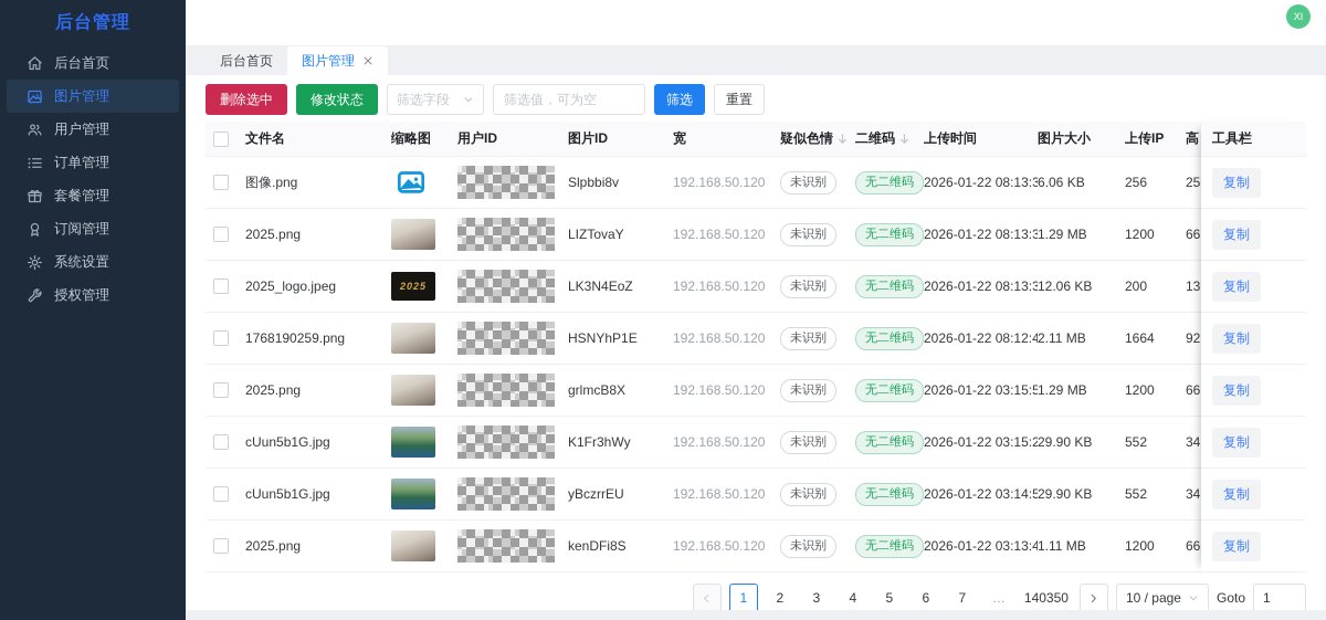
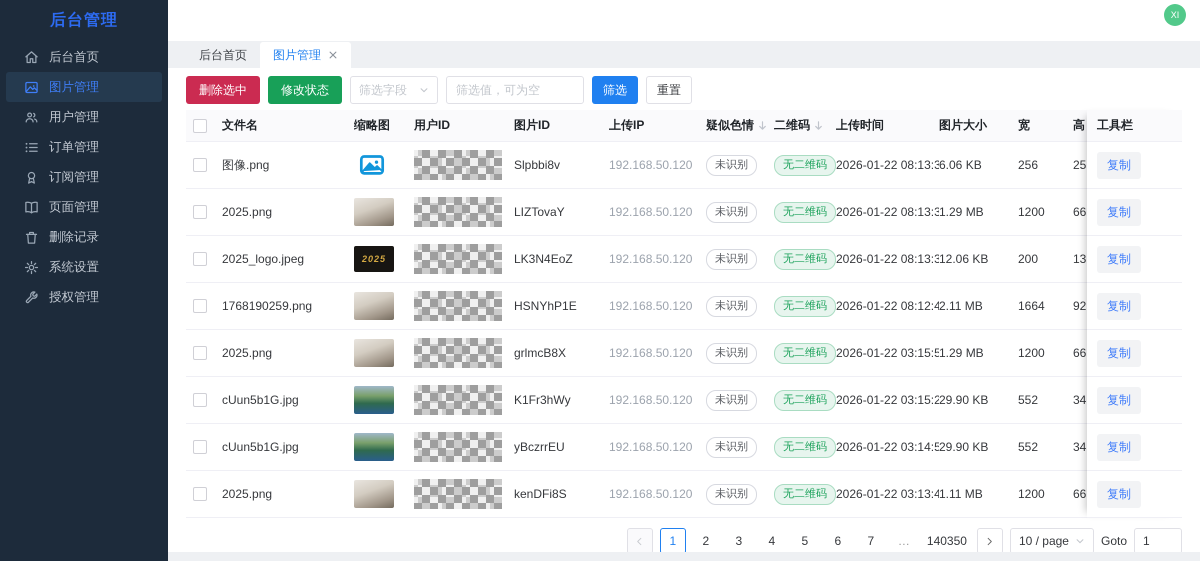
  后台管理
  后台首页
  图片管理
  用户管理
  订单管理
- 套餐管理
  订阅管理
+ 页面管理
+ 删除记录
  系统设置
  授权管理
  XI
  后台首页
  图片管理
  删除选中
  修改状态
  筛选字段
  筛选值，可为空
  筛选
  重置
  文件名
  缩略图
  用户ID
  图片ID
- 宽
+ 上传IP
  疑似色情
  二维码
  上传时间
  图片大小
- 上传IP
+ 宽
  高
  图像.png
  Slpbbi8v
  192.168.50.120
  未识别
  无二维码
  2026-01-22 08:13:3
  6.06 KB
  256
  25
  2025.png
  LIZTovaY
  192.168.50.120
  未识别
  无二维码
  2026-01-22 08:13:3
  1.29 MB
  1200
  66
  2025_logo.jpeg
  2025
  LK3N4EoZ
  192.168.50.120
  未识别
  无二维码
  2026-01-22 08:13:3
  12.06 KB
  200
  13
  1768190259.png
  HSNYhP1E
  192.168.50.120
  未识别
  无二维码
  2026-01-22 08:12:4
  2.11 MB
  1664
  92
  2025.png
  grlmcB8X
  192.168.50.120
  未识别
  无二维码
  2026-01-22 03:15:5
  1.29 MB
  1200
  66
  cUun5b1G.jpg
  K1Fr3hWy
  192.168.50.120
  未识别
  无二维码
  2026-01-22 03:15:2
  29.90 KB
  552
  34
  cUun5b1G.jpg
  yBczrrEU
  192.168.50.120
  未识别
  无二维码
  2026-01-22 03:14:5
  29.90 KB
  552
  34
  2025.png
  kenDFi8S
  192.168.50.120
  未识别
  无二维码
  2026-01-22 03:13:4
  1.11 MB
  1200
  66
  工具栏
  复制
  复制
  复制
  复制
  复制
  复制
  复制
  复制
  1
  2
  3
  4
  5
  6
  7
  …
  140350
  10 / page
  Goto
  1
